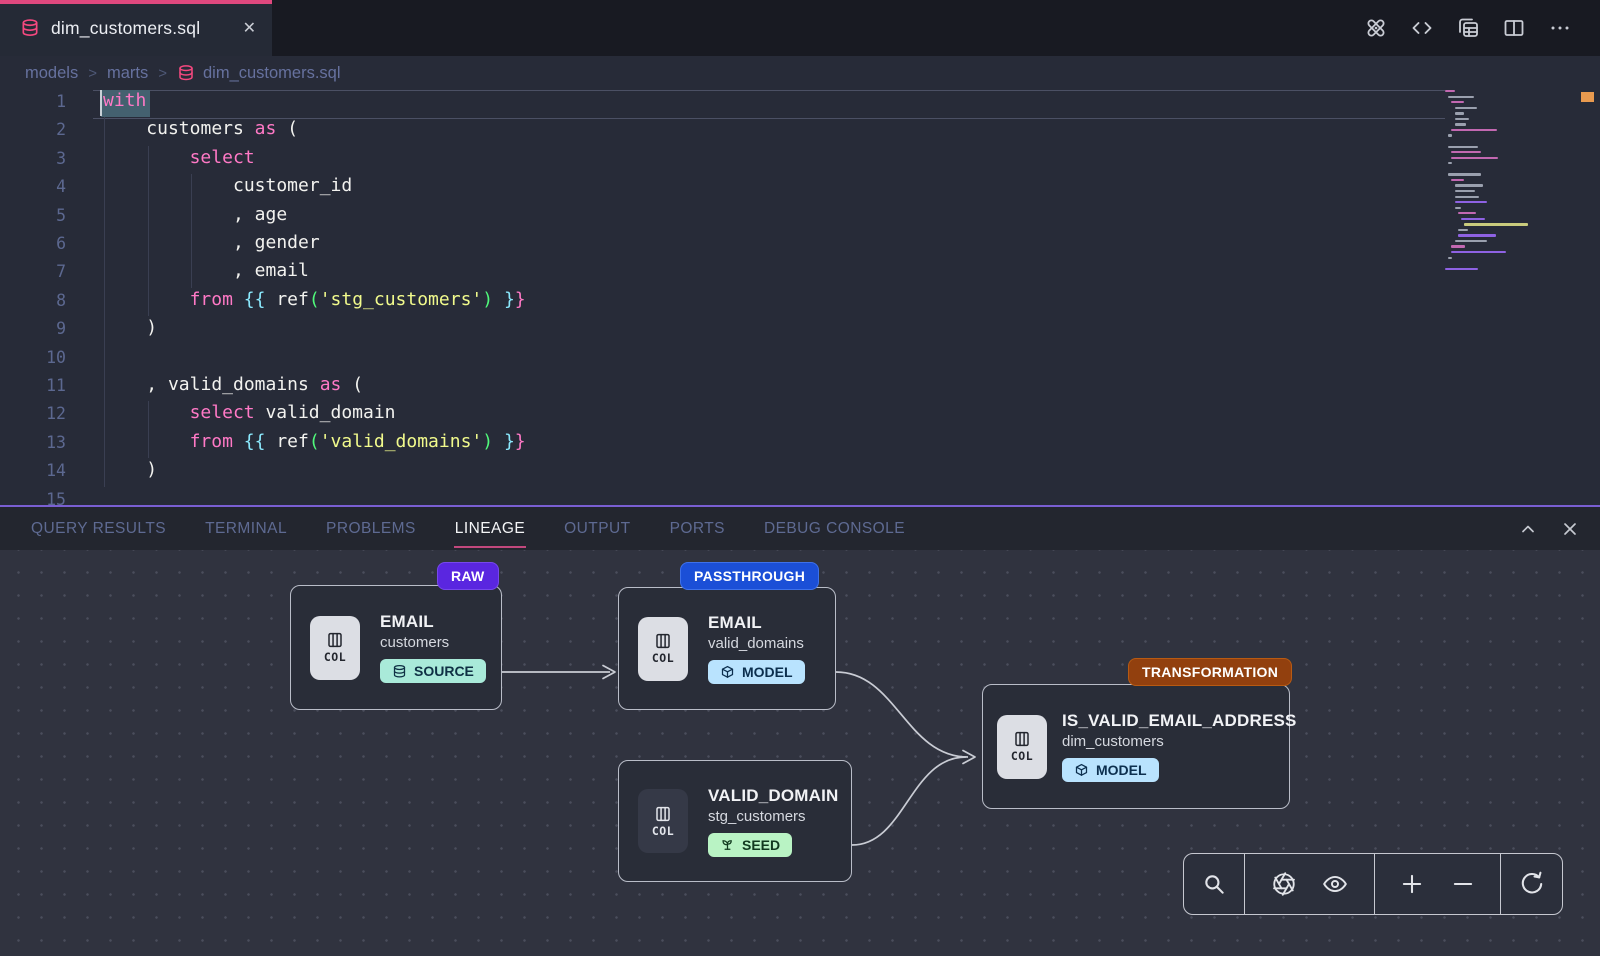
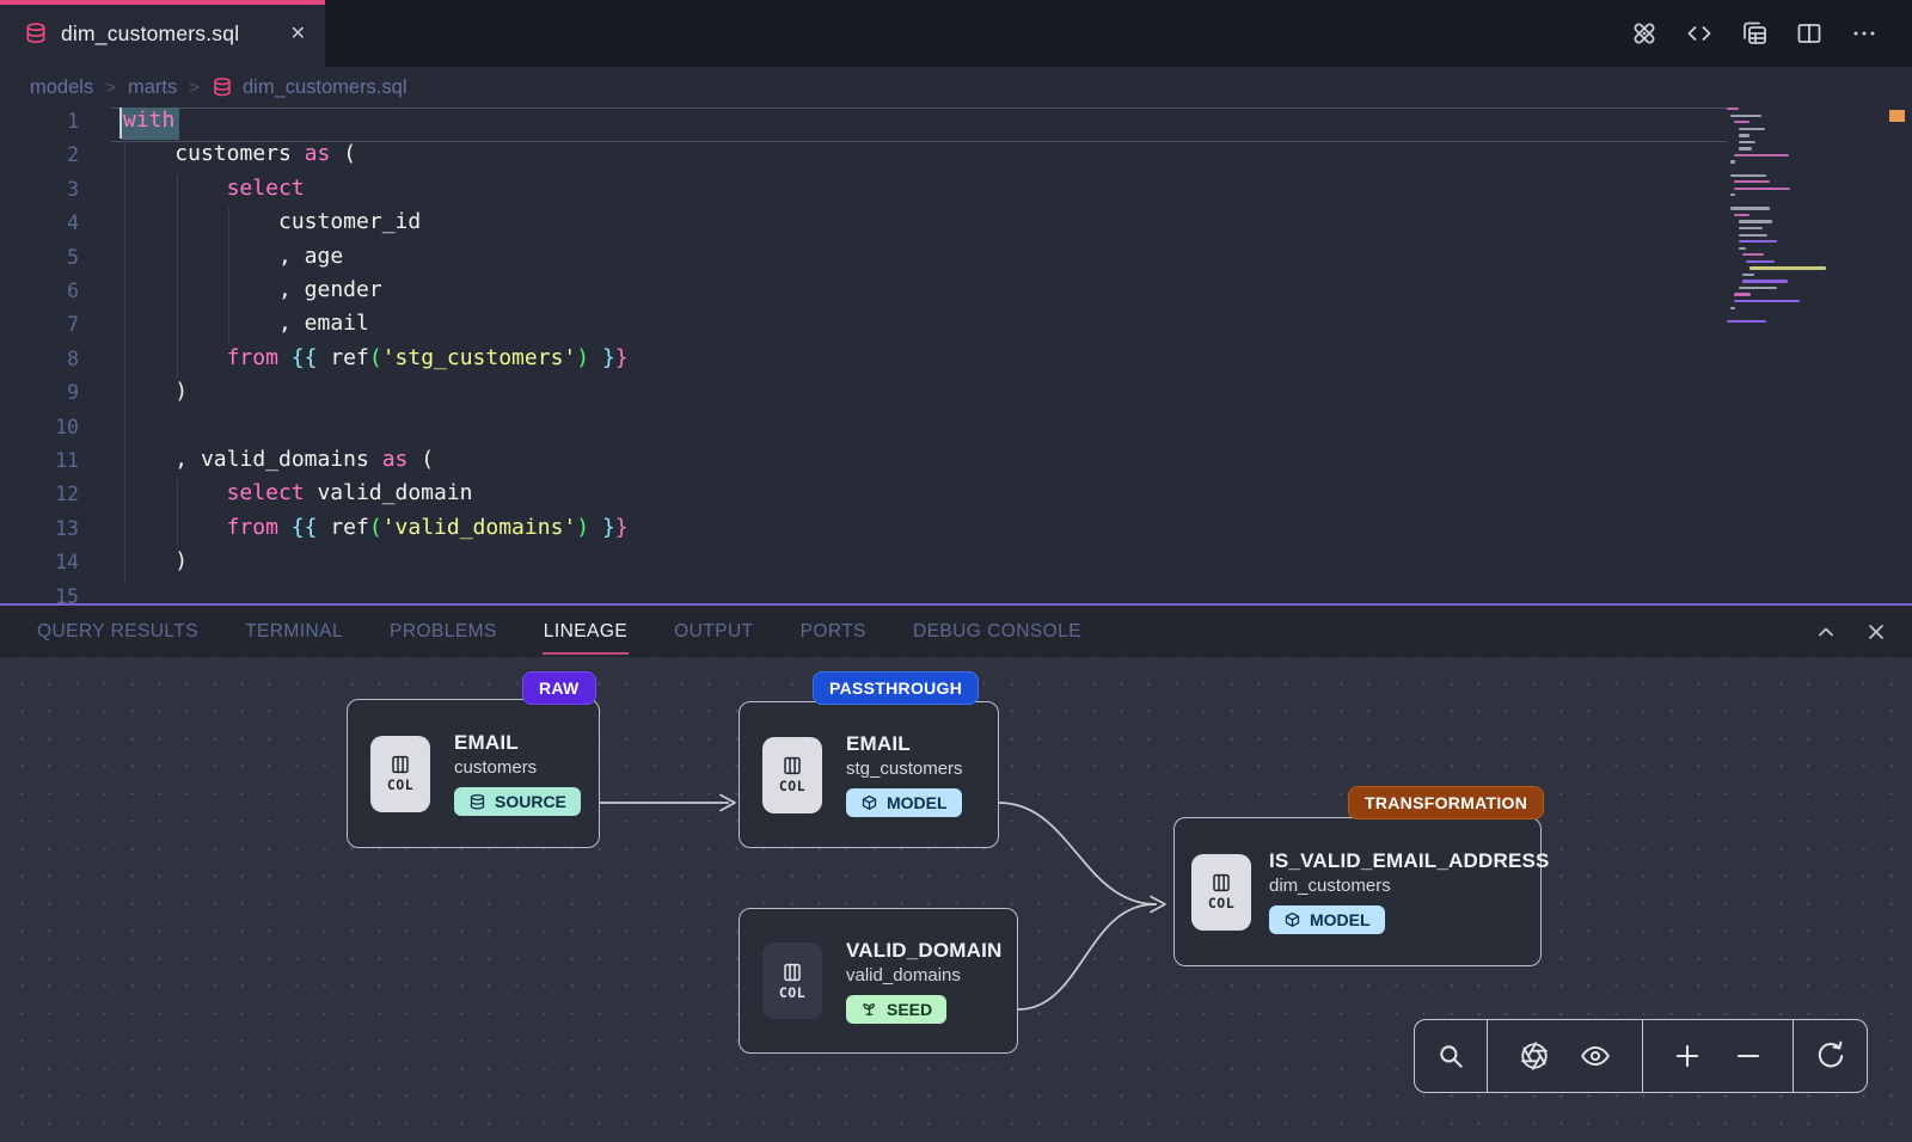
  dim_customers.sql
  ✕
  models
  >
  marts
  >
  dim_customers.sql
  1
  with
  2
  customers as (
  3
  select
  4
  customer_id
  5
  , age
  6
  , gender
  7
  , email
  8
  from {{ ref('stg_customers') }}
  9
  )
  10
  11
  , valid_domains as (
  12
  select valid_domain
  13
  from {{ ref('valid_domains') }}
  14
  )
  15
  QUERY RESULTS
  TERMINAL
  PROBLEMS
  LINEAGE
  OUTPUT
  PORTS
  DEBUG CONSOLE
  COL
  EMAIL
  customers
  SOURCE
  RAW
  COL
  EMAIL
- valid_domains
+ stg_customers
  MODEL
  PASSTHROUGH
  COL
  VALID_DOMAIN
- stg_customers
+ valid_domains
  SEED
  COL
  IS_VALID_EMAIL_ADDRESS
  dim_customers
  MODEL
  TRANSFORMATION
